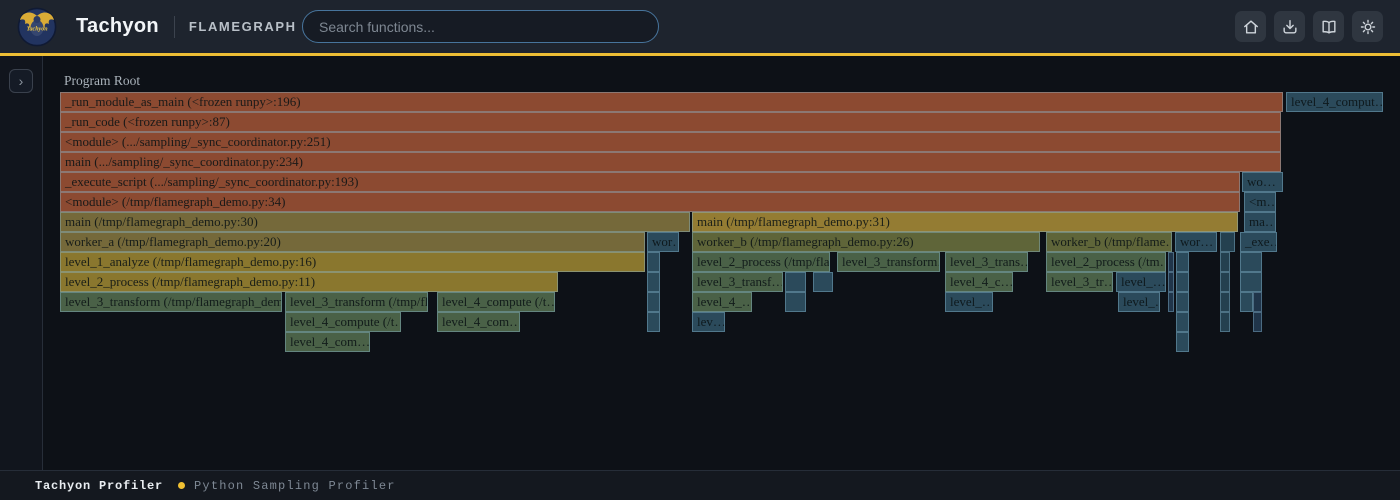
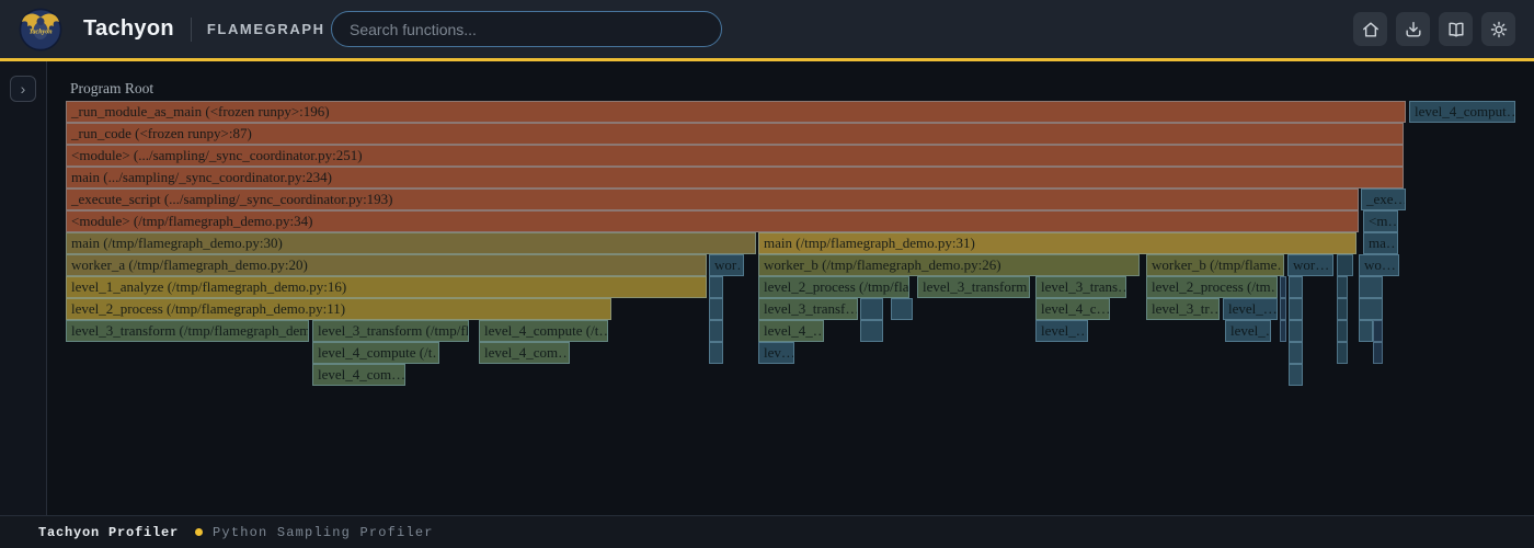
  Tachyon
  Search functions...
  ›
  Program Root
  _run_module_as_main (<frozen runpy>:196)
  level_4_comput…
  _run_code (<frozen runpy>:87)
  <module> (.../sampling/_sync_coordinator.py:251)
  main (.../sampling/_sync_coordinator.py:234)
  _execute_script (.../sampling/_sync_coordinator.py:193)
- wo…
+ _exe…
  <module> (/tmp/flamegraph_demo.py:34)
  <m…
  main (/tmp/flamegraph_demo.py:30)
  main (/tmp/flamegraph_demo.py:31)
  ma…
  worker_a (/tmp/flamegraph_demo.py:20)
  wor…
  worker_b (/tmp/flamegraph_demo.py:26)
  worker_b (/tmp/flame…
  wor…
- _exe…
+ wo…
  level_1_analyze (/tmp/flamegraph_demo.py:16)
  level_2_process (/tmp/fla
  level_3_transform
  level_3_trans…
  level_2_process (/tm
  level_2_process (/tmp/flamegraph_demo.py:11)
  level_3_transf…
  level_4_c…
  level_3_tr…
  level_…
  level_3_transform (/tmp/flamegraph_dem
  level_3_transform (/tmp/fl
  level_4_compute (/t…
  level_4_…
  level_…
  level_
  level_4_compute (/t…
  level_4_com…
  lev…
  level_4_com…
  Tachyon Profiler
  Python Sampling Profiler
